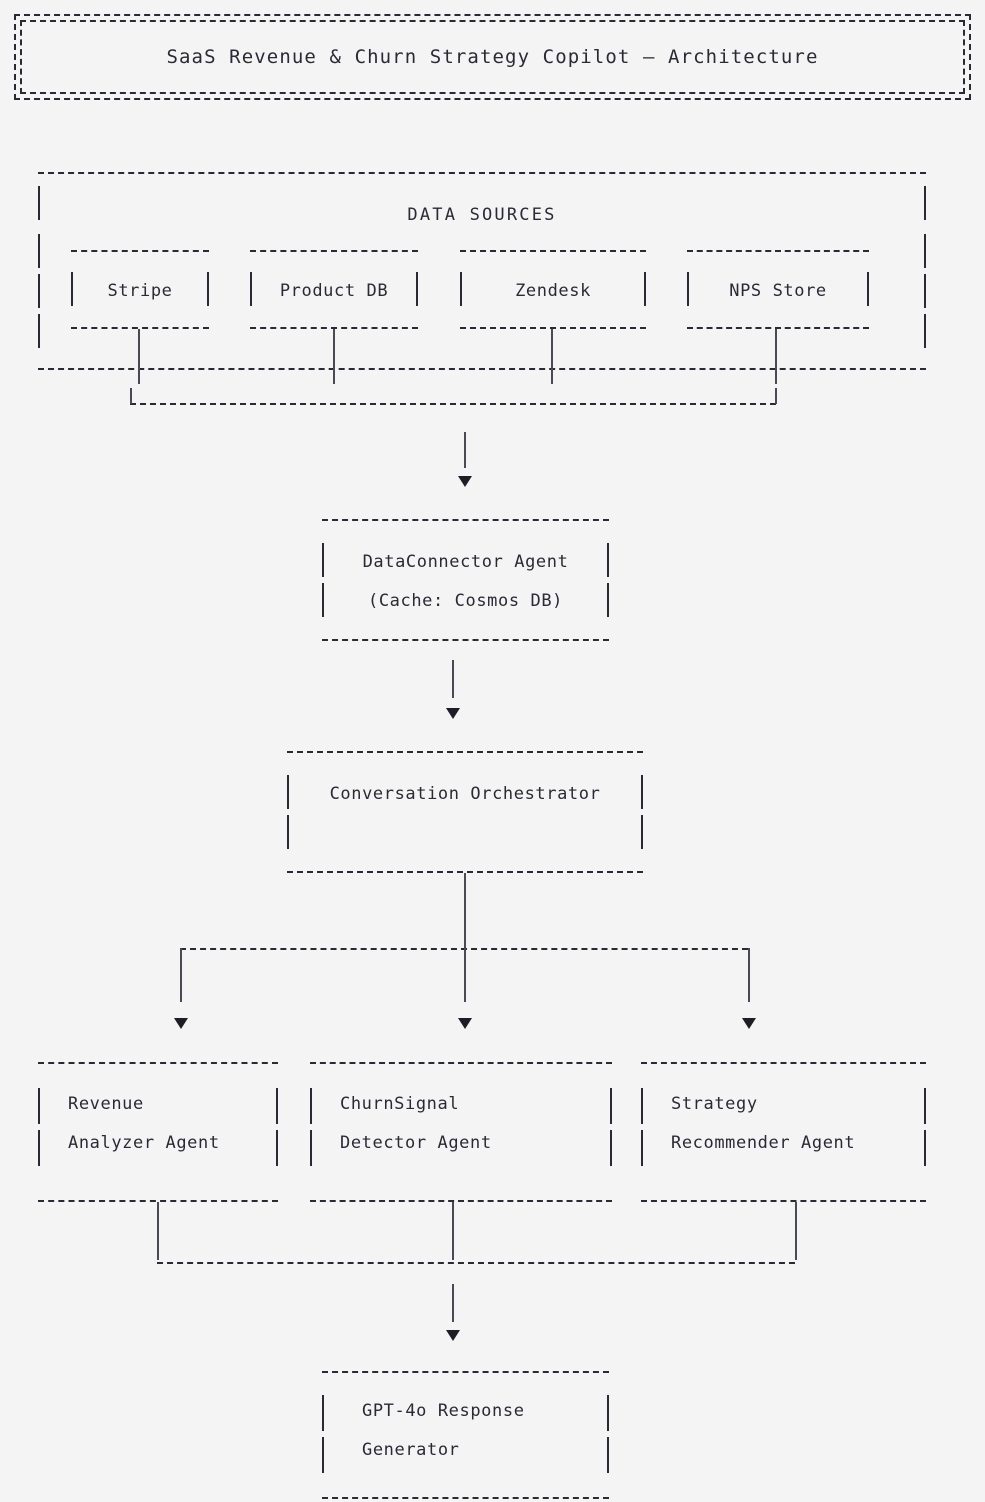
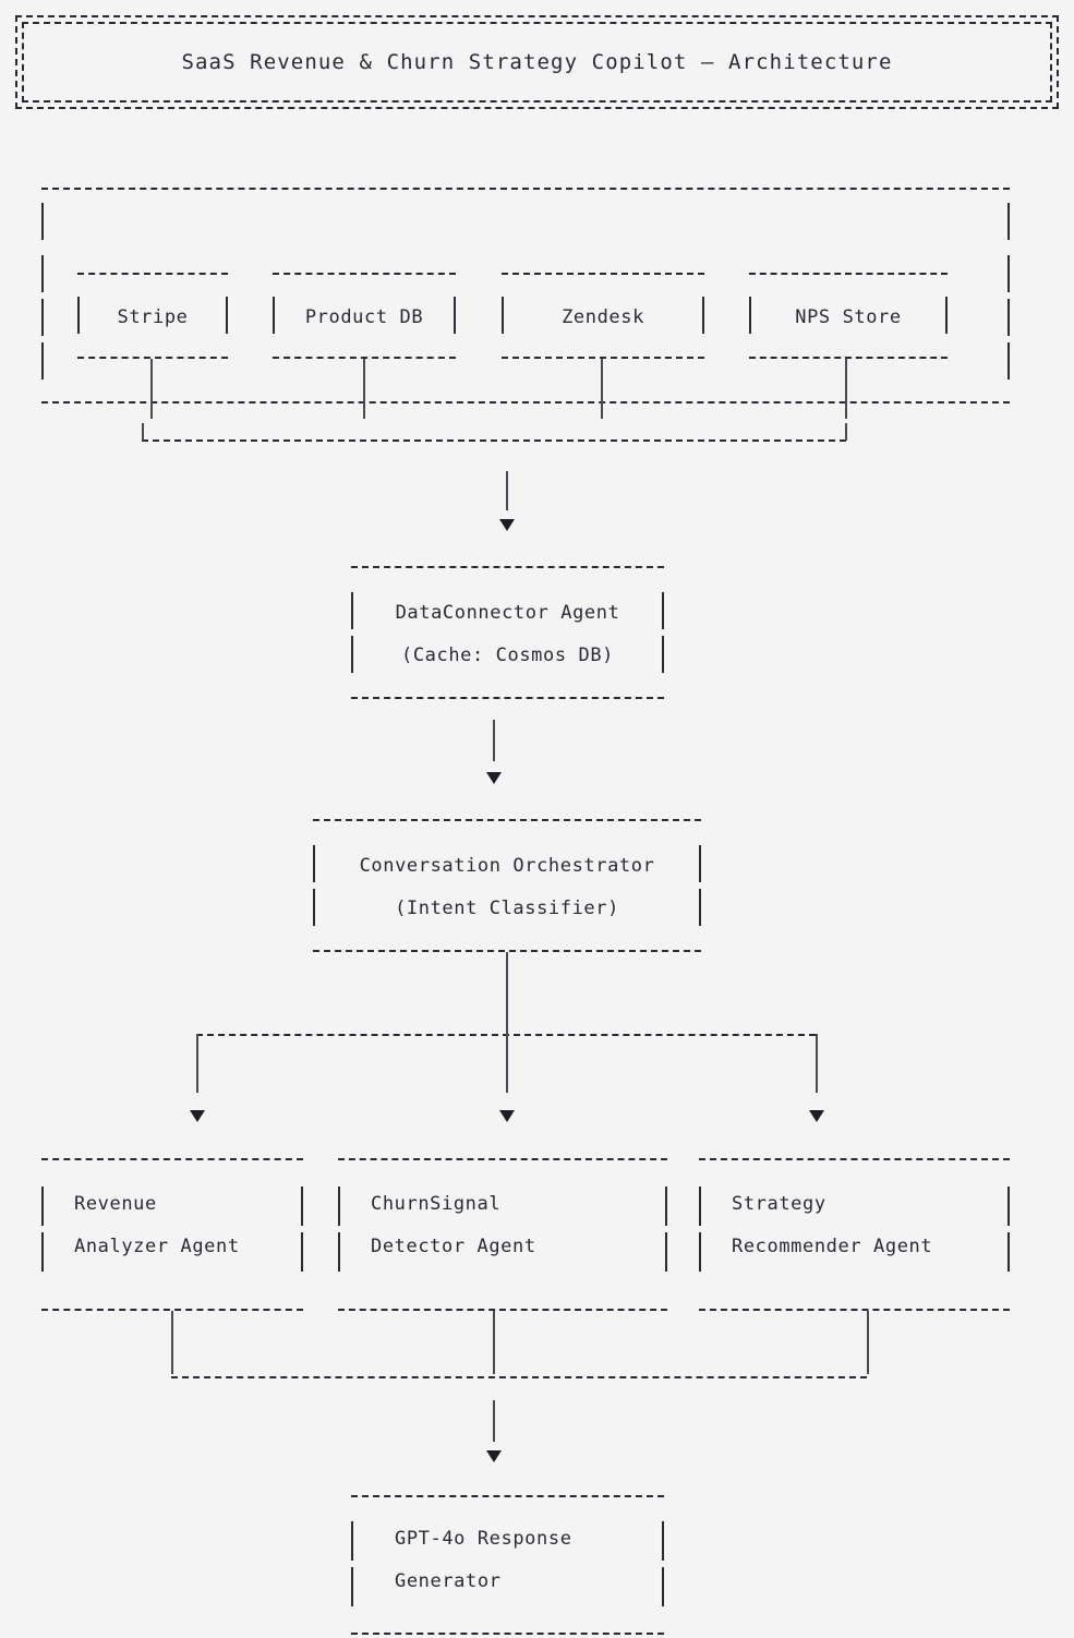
  SaaS Revenue & Churn Strategy Copilot — Architecture
- DATA SOURCES
  Stripe
  Product DB
  Zendesk
  NPS Store
  DataConnector Agent
  (Cache: Cosmos DB)
  Conversation Orchestrator
+ (Intent Classifier)
  Revenue
  Analyzer Agent
  ChurnSignal
  Detector Agent
  Strategy
  Recommender Agent
  GPT-4o Response
  Generator
